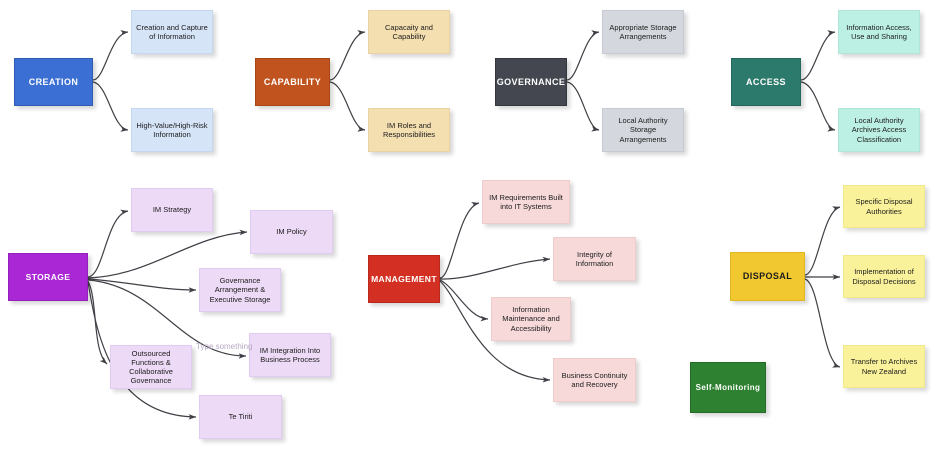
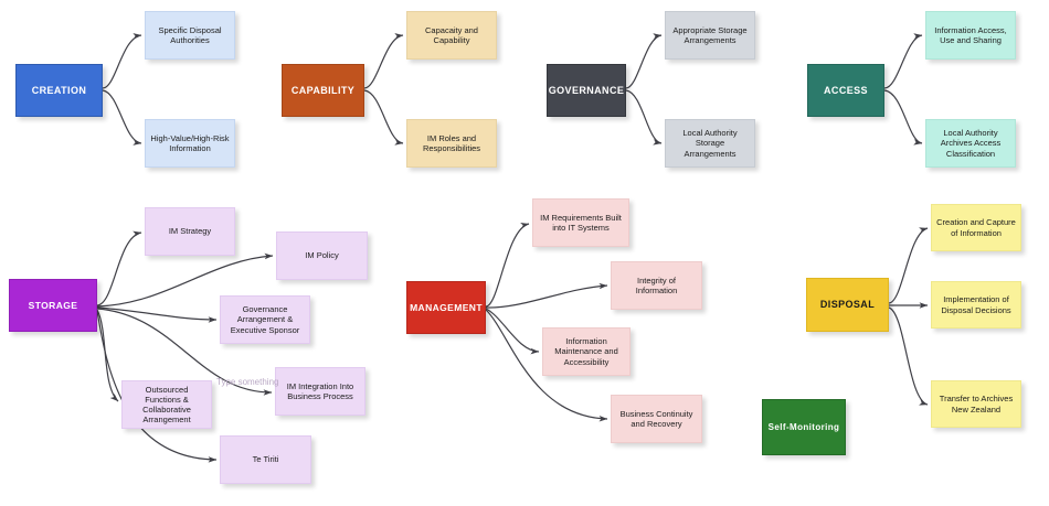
  CREATION
- Creation and Capture of Information
+ Specific Disposal Authorities
  High-Value/High-Risk Information
  CAPABILITY
  Capacaity and Capability
  IM Roles and Responsibilities
  GOVERNANCE
  Appropriate Storage Arrangements
  Local Authority Storage Arrangements
  ACCESS
  Information Access, Use and Sharing
  Local Authority Archives Access Classification
  STORAGE
  IM Strategy
  IM Policy
- Governance Arrangement & Executive Storage
+ Governance Arrangement & Executive Sponsor
  IM Integration Into Business Process
- Outsourced Functions & Collaborative Governance
+ Outsourced Functions & Collaborative Arrangement
  Te Tiriti
  MANAGEMENT
  IM Requirements Built into IT Systems
  Integrity of Information
  Information Maintenance and Accessibility
  Business Continuity and Recovery
  DISPOSAL
- Specific Disposal Authorities
+ Creation and Capture of Information
  Implementation of Disposal Decisions
  Transfer to Archives New Zealand
  Self-Monitoring
  Type something
